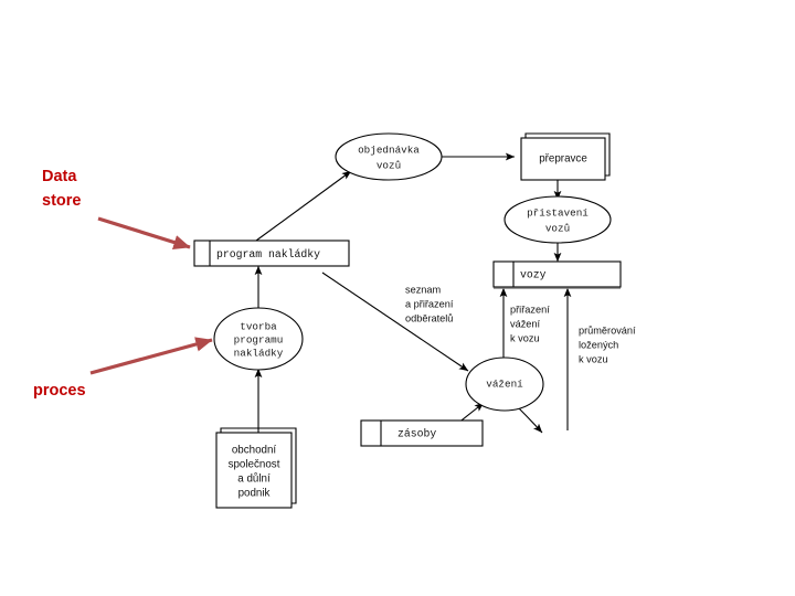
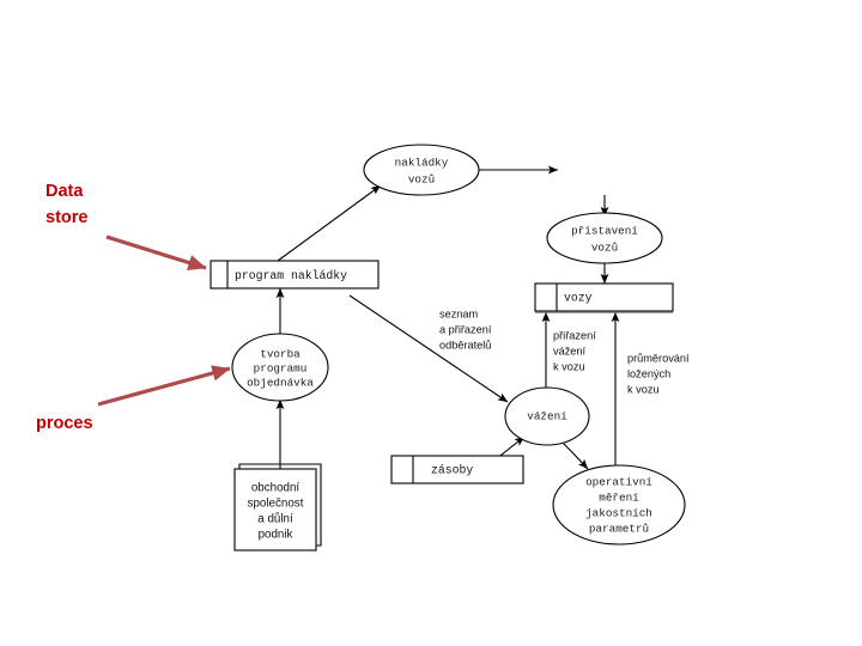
  program nakládky
  vozy
  zásoby
- přepravce
  obchodní
  společnost
  a důlní
  podnik
- objednávka
+ nakládky
  vozů
  přistavení
  vozů
  tvorba
  programu
- nakládky
+ objednávka
  vážení
+ operativní
+ měření
+ jakostních
+ parametrů
  seznam
  a přiřazení
  odběratelů
  přiřazení
  vážení
  k vozu
  průměrování
  ložených
  k vozu
  Data
  store
  proces
